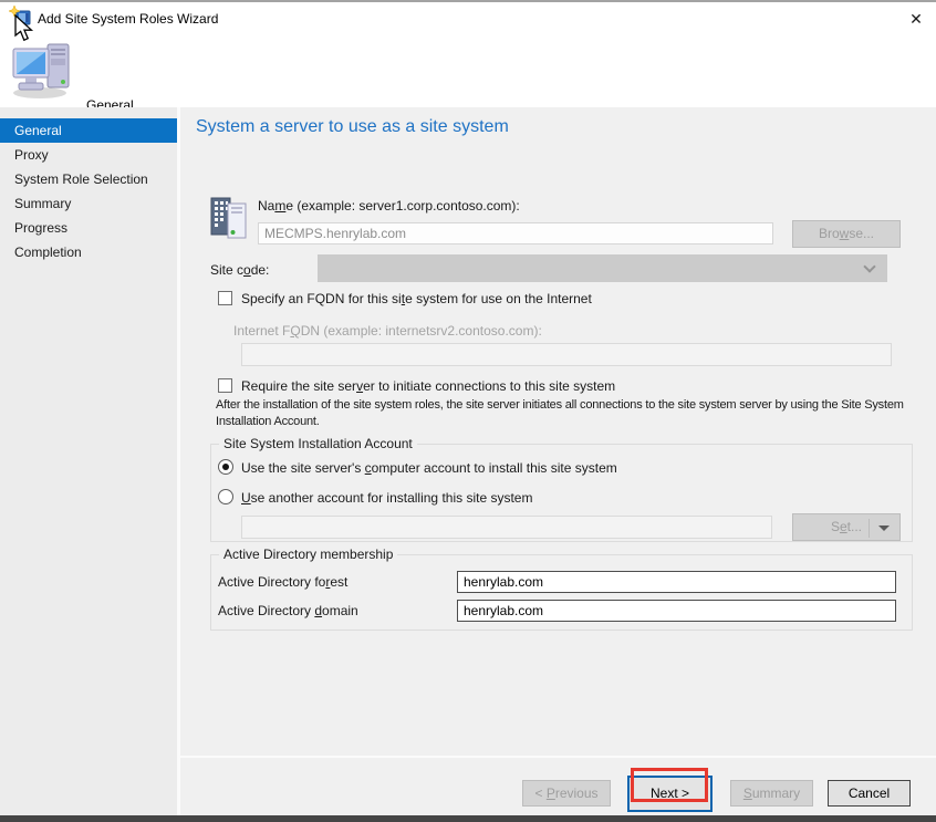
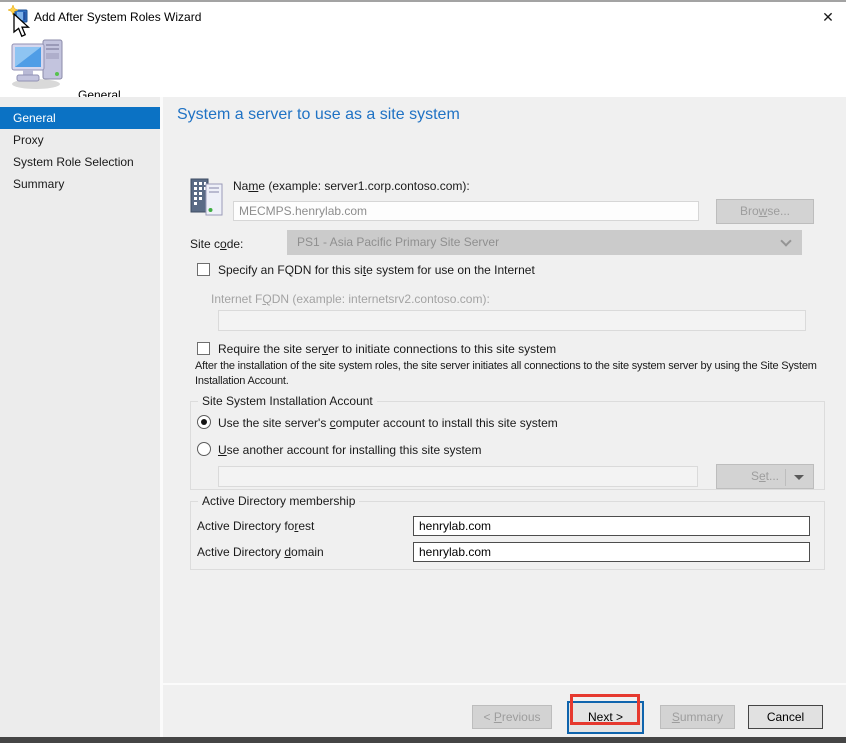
- Add Site System Roles Wizard
+ Add After System Roles Wizard
  ✕
  General
  General
  Proxy
  System Role Selection
  Summary
- Progress
- Completion
  System a server to use as a site system
  Name (example: server1.corp.contoso.com):
  MECMPS.henrylab.com
  Browse...
  Site code:
+ PS1 - Asia Pacific Primary Site Server
  Specify an FQDN for this site system for use on the Internet
  Internet FQDN (example: internetsrv2.contoso.com):
  Require the site server to initiate connections to this site system
  After the installation of the site system roles, the site server initiates all connections to the site system server by using the Site System
  Installation Account.
  Site System Installation Account
  Use the site server's computer account to install this site system
  Use another account for installing this site system
  Set...
  Active Directory membership
  Active Directory forest
  henrylab.com
  Active Directory domain
  henrylab.com
  < Previous
  Next >
  Summary
  Cancel
